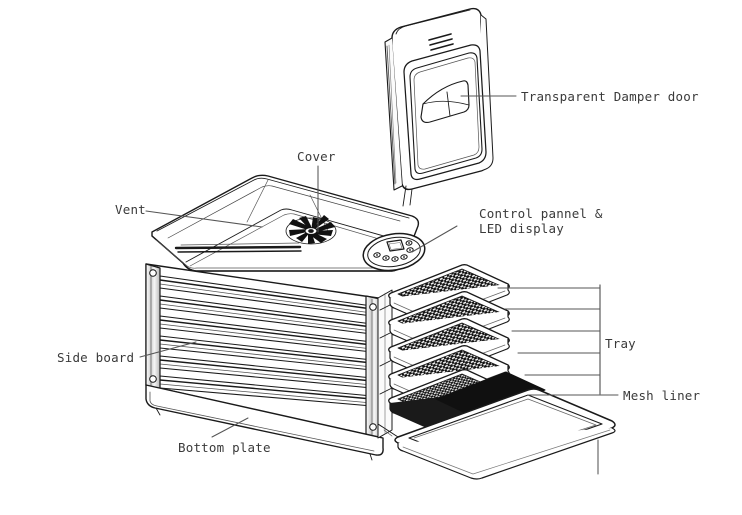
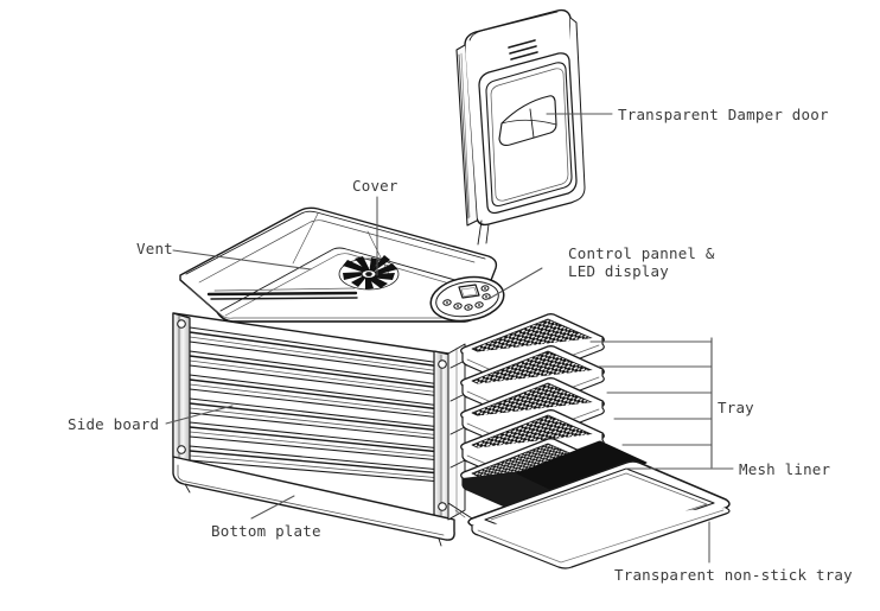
  Transparent Damper door
  Cover
  Vent
  Control pannel &
  LED display
  Side board
  Bottom plate
  Tray
  Mesh liner
+ Transparent non-stick tray
